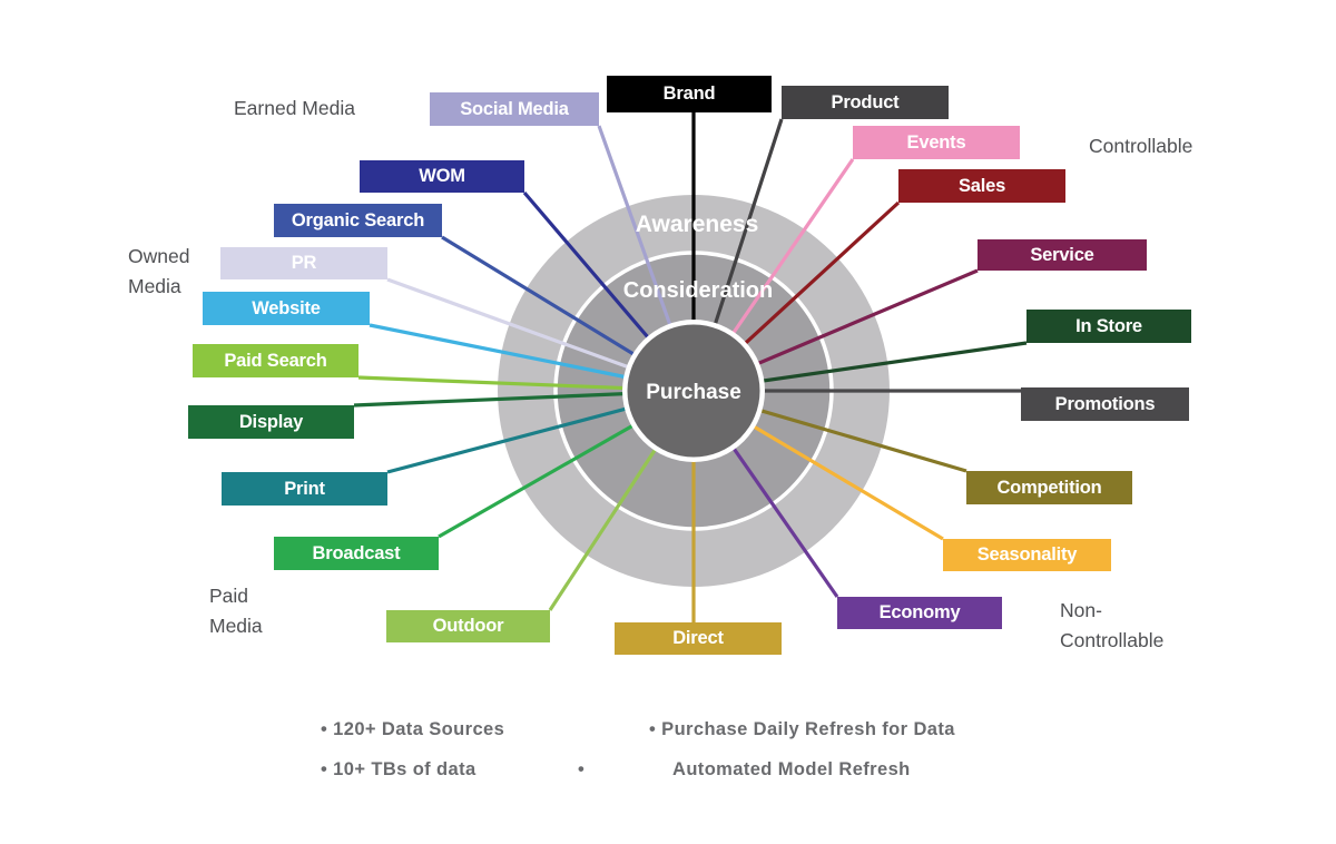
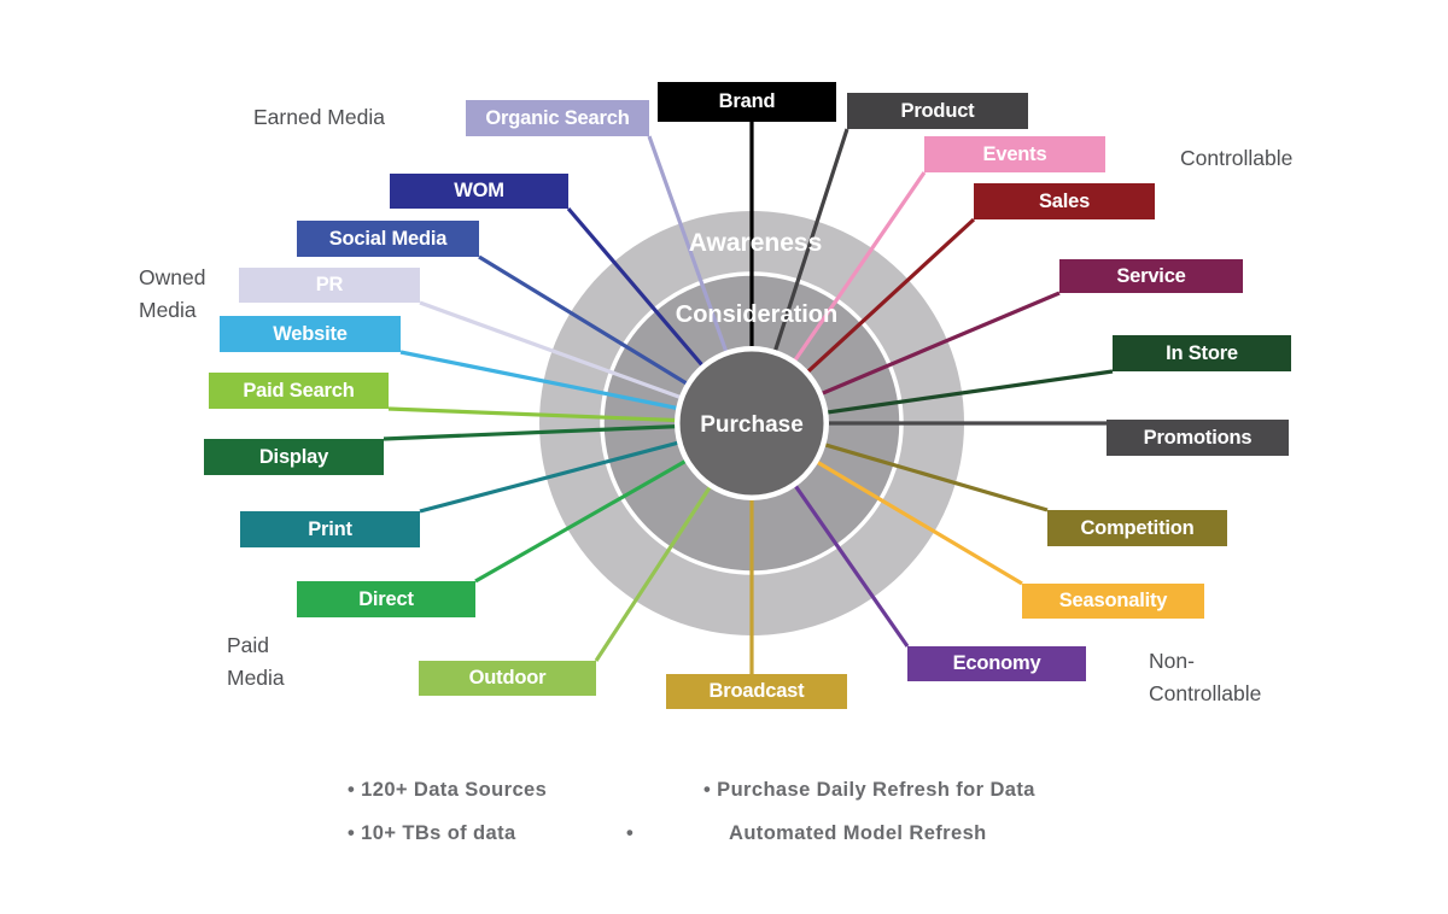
  Awareness
  Consideration
  Purchase
- Social Media
+ Organic Search
  Brand
  Product
  Events
  Sales
  WOM
- Organic Search
+ Social Media
  Service
  PR
  Website
  In Store
  Paid Search
  Promotions
  Display
  Print
  Competition
- Broadcast
+ Direct
  Seasonality
  Outdoor
- Direct
+ Broadcast
  Economy
  Earned Media
  Controllable
  Owned
  Media
  Paid
  Media
  Non-
  Controllable
  • 120+ Data Sources
  • Purchase Daily Refresh for Data
  • 10+ TBs of data
  •
  Automated Model Refresh
